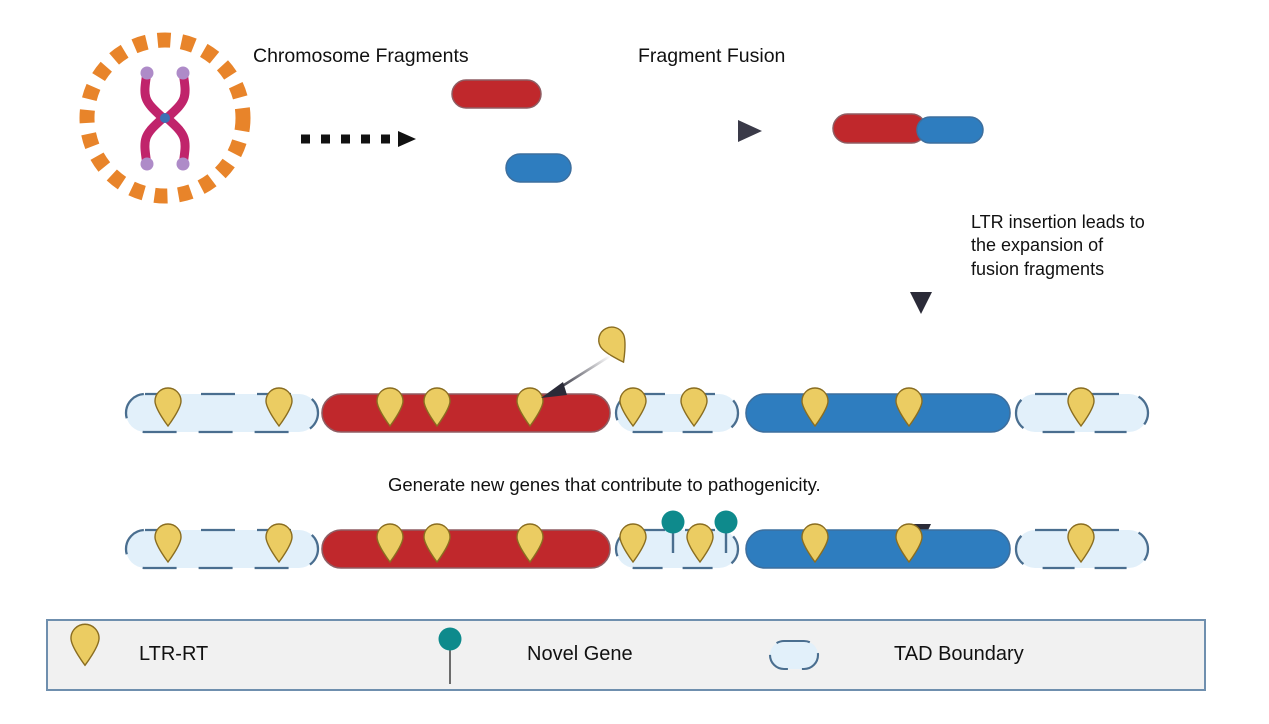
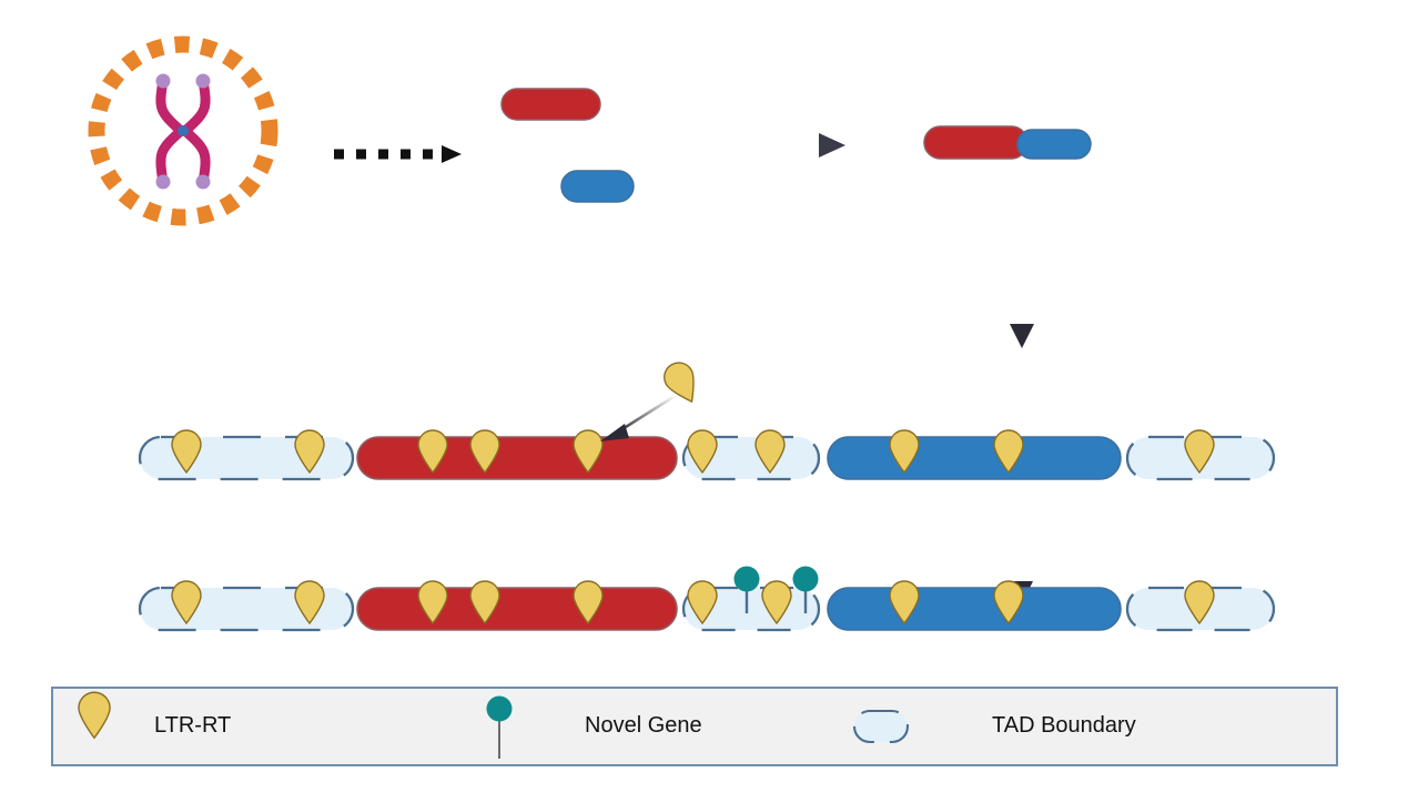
- Chromosome Fragments
- Fragment Fusion
- LTR insertion leads to
- the expansion of
- fusion fragments
- Generate new genes that contribute to pathogenicity.
  LTR-RT
  Novel Gene
  TAD Boundary
